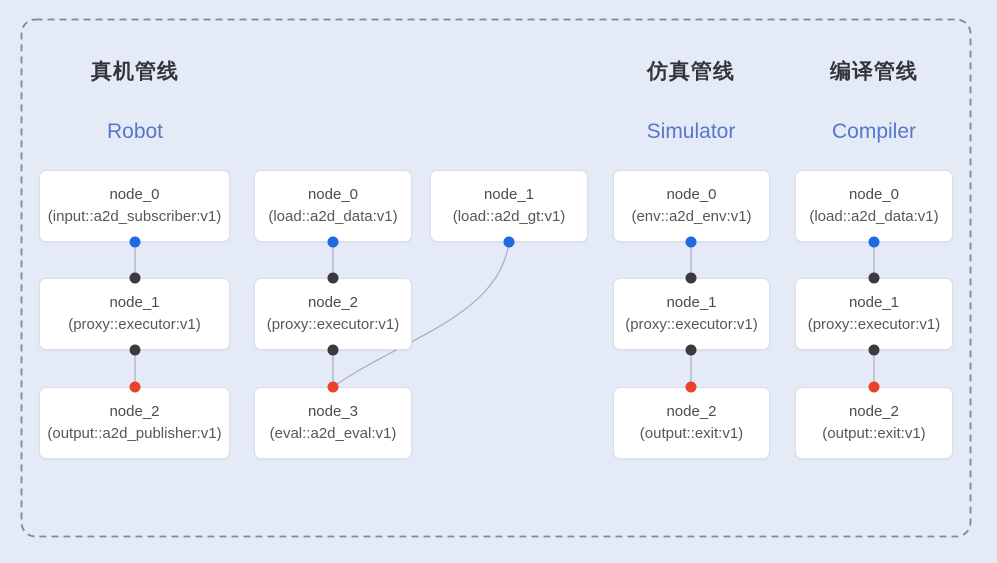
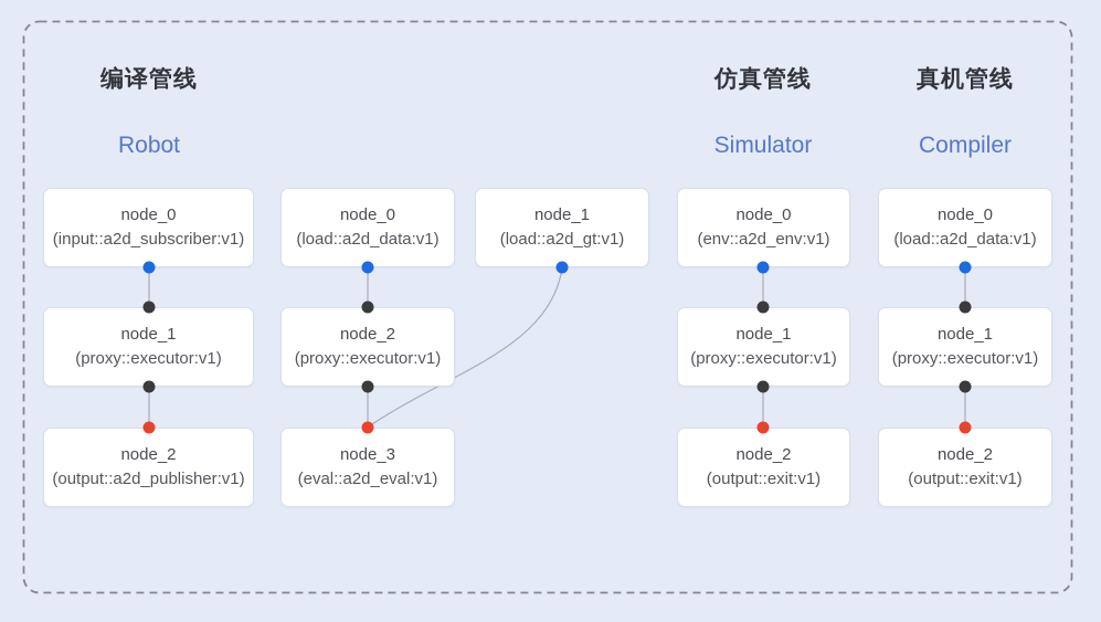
- 真机管线
+ 编译管线
  Robot
  仿真管线
  Simulator
- 编译管线
+ 真机管线
  Compiler
  node_0
  (input::a2d_subscriber:v1)
  node_1
  (proxy::executor:v1)
  node_2
  (output::a2d_publisher:v1)
  node_0
  (load::a2d_data:v1)
  node_1
  (load::a2d_gt:v1)
  node_2
  (proxy::executor:v1)
  node_3
  (eval::a2d_eval:v1)
  node_0
  (env::a2d_env:v1)
  node_1
  (proxy::executor:v1)
  node_2
  (output::exit:v1)
  node_0
  (load::a2d_data:v1)
  node_1
  (proxy::executor:v1)
  node_2
  (output::exit:v1)
